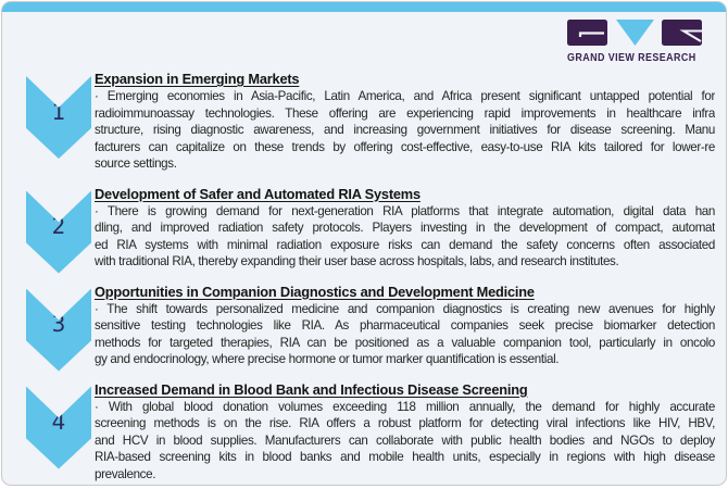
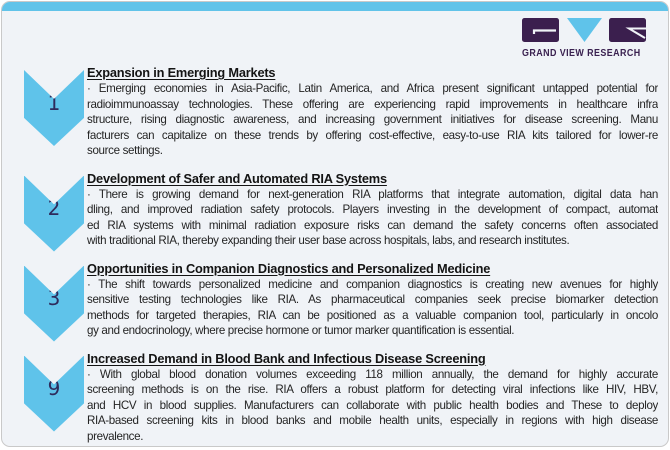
  GRAND VIEW RESEARCH
  1
  Expansion in Emerging Markets
  · Emerging economies in Asia-Pacific, Latin America, and Africa present significant untapped potential for
  radioimmunoassay technologies. These offering are experiencing rapid improvements in healthcare infra
  structure, rising diagnostic awareness, and increasing government initiatives for disease screening. Manu
  facturers can capitalize on these trends by offering cost-effective, easy-to-use RIA kits tailored for lower-re
  source settings.
  2
  Development of Safer and Automated RIA Systems
  · There is growing demand for next-generation RIA platforms that integrate automation, digital data han
  dling, and improved radiation safety protocols. Players investing in the development of compact, automat
  ed RIA systems with minimal radiation exposure risks can demand the safety concerns often associated
  with traditional RIA, thereby expanding their user base across hospitals, labs, and research institutes.
  3
- Opportunities in Companion Diagnostics and Development Medicine
+ Opportunities in Companion Diagnostics and Personalized Medicine
  · The shift towards personalized medicine and companion diagnostics is creating new avenues for highly
  sensitive testing technologies like RIA. As pharmaceutical companies seek precise biomarker detection
  methods for targeted therapies, RIA can be positioned as a valuable companion tool, particularly in oncolo
  gy and endocrinology, where precise hormone or tumor marker quantification is essential.
- 4
+ 9
  Increased Demand in Blood Bank and Infectious Disease Screening
  · With global blood donation volumes exceeding 118 million annually, the demand for highly accurate
  screening methods is on the rise. RIA offers a robust platform for detecting viral infections like HIV, HBV,
- and HCV in blood supplies. Manufacturers can collaborate with public health bodies and NGOs to deploy
+ and HCV in blood supplies. Manufacturers can collaborate with public health bodies and These to deploy
  RIA-based screening kits in blood banks and mobile health units, especially in regions with high disease
  prevalence.
